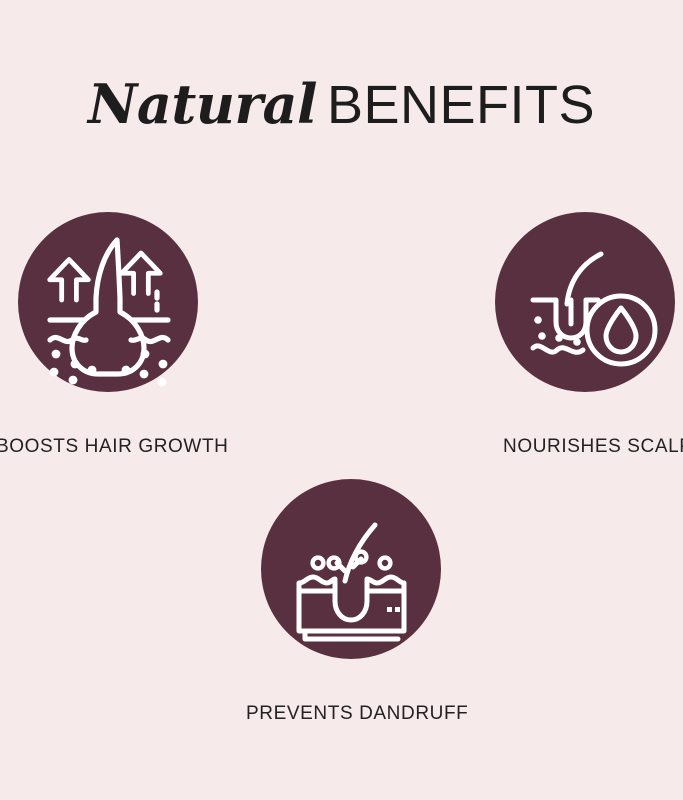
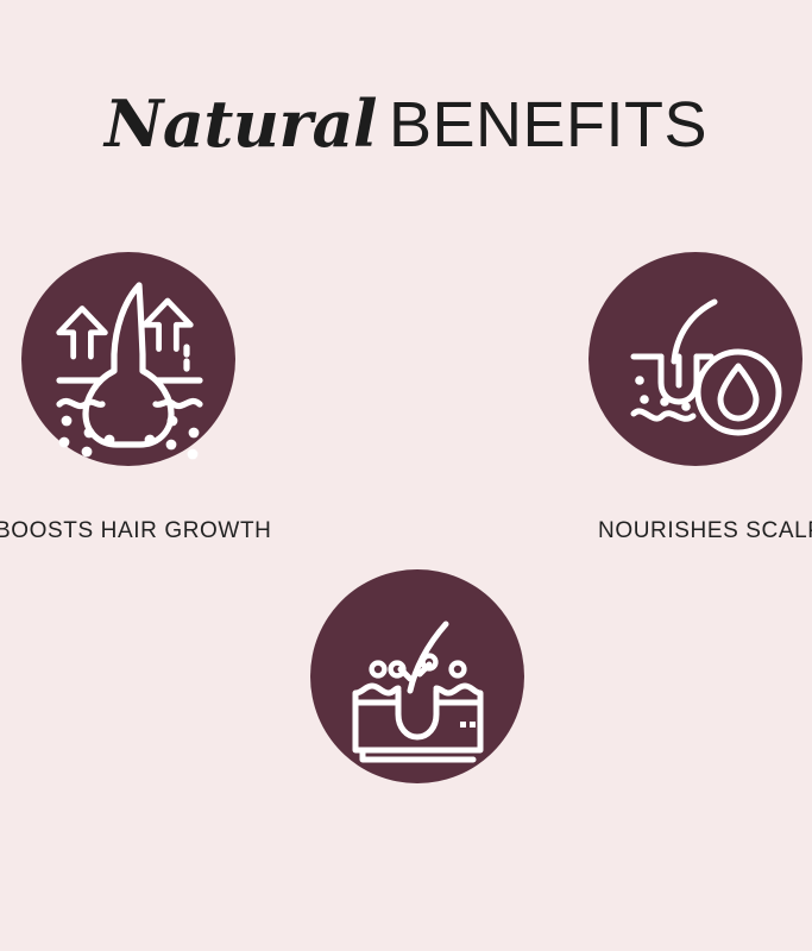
  Natural BENEFITS
  BOOSTS HAIR GROWTH
  NOURISHES SCAL
- PREVENTS DANDRUFF
